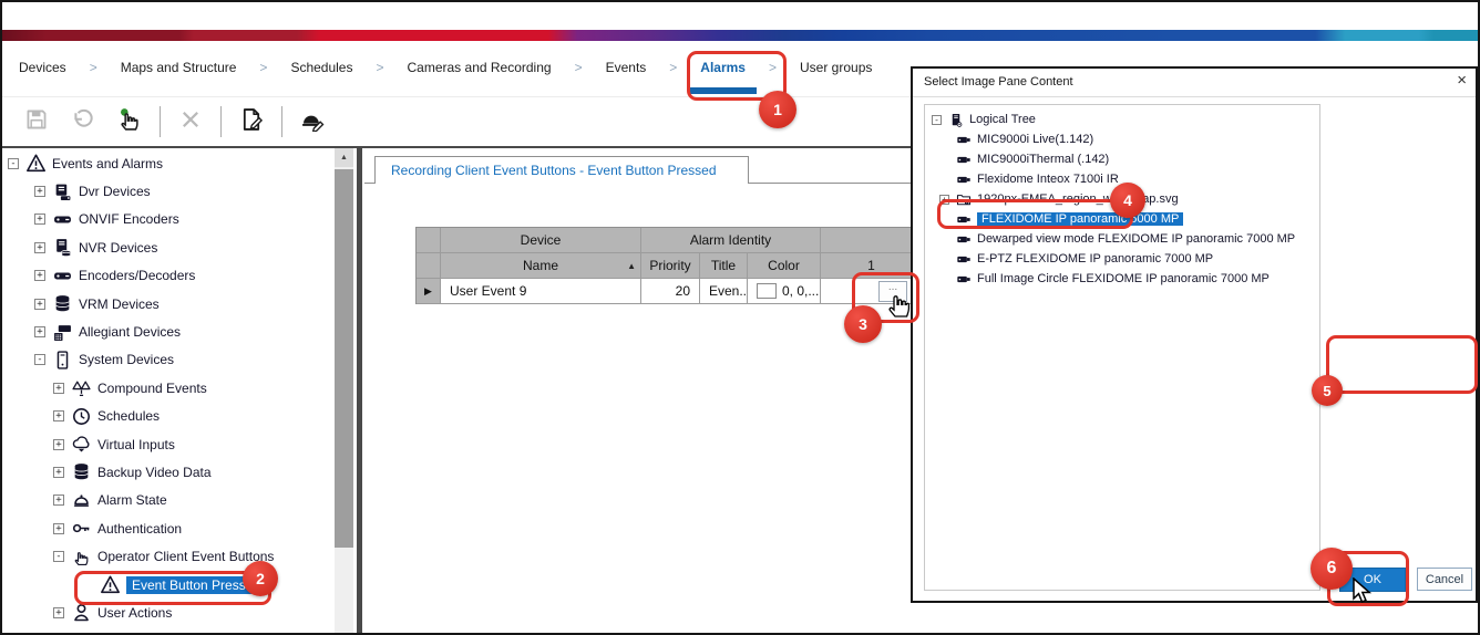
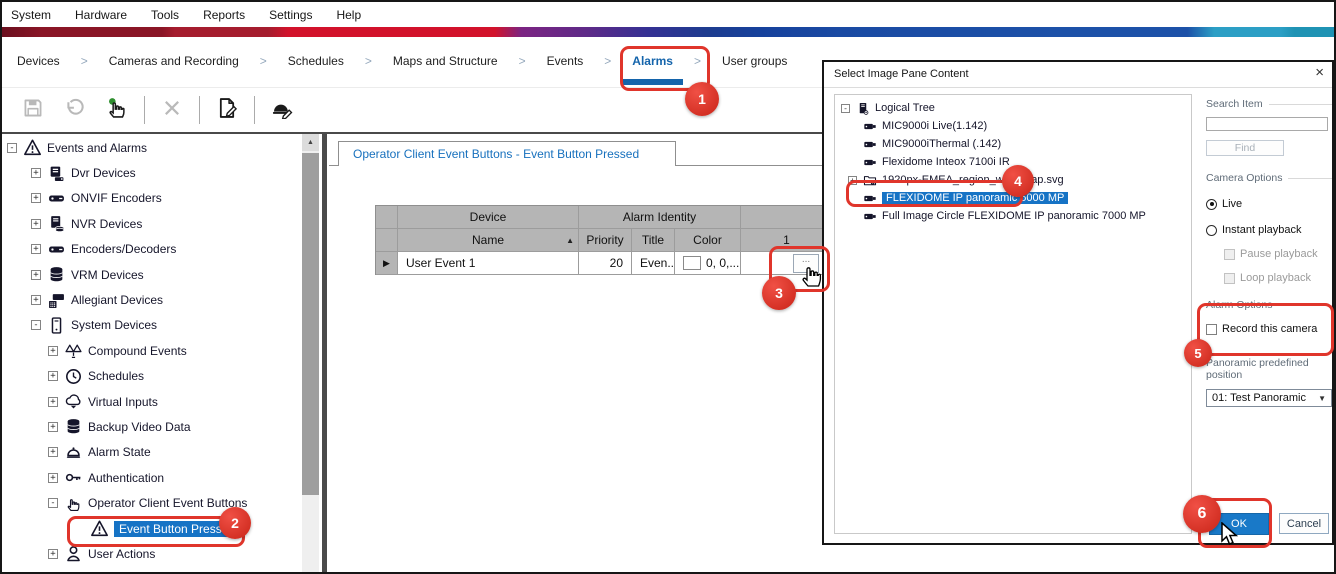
+ System
+ Hardware
+ Tools
+ Reports
+ Settings
+ Help
  Devices
  >
- Maps and Structure
+ Cameras and Recording
  >
  Schedules
  >
- Cameras and Recording
+ Maps and Structure
  >
  Events
  >
  Alarms
  >
  User groups
  -
  Events and Alarms
  +
  Dvr Devices
  +
  ONVIF Encoders
  +
  NVR Devices
  +
  Encoders/Decoders
  +
  VRM Devices
  +
  Allegiant Devices
  -
  System Devices
  +
  Compound Events
  +
  Schedules
  +
  Virtual Inputs
  +
  Backup Video Data
  +
  Alarm State
  +
  Authentication
  -
  Operator Client Event Buttons
  Event Button Press
  +
  User Actions
- Recording Client Event Buttons - Event Button Pressed
+ Operator Client Event Buttons - Event Button Pressed
  Device
  Alarm Identity
  Name
  ▲
  Priority
  Title
  Color
  1
  ▶
- User Event 9
+ User Event 1
  20
  Even..
  0, 0,...
  ...
  Select Image Pane Content
  ×
  -
  Logical Tree
  MIC9000i Live(1.142)
  MIC9000iThermal (.142)
  Flexidome Inteox 7100i IR
  +
  1920px-EMEA_region_wap.svg
  FLEXIDOME IP panoramic 5000 MP
- Dewarped view mode FLEXIDOME IP panoramic 7000 MP
- E-PTZ FLEXIDOME IP panoramic 7000 MP
  Full Image Circle FLEXIDOME IP panoramic 7000 MP
+ Search Item
+ Find
+ Camera Options
+ Live
+ Instant playback
+ Pause playback
+ Loop playback
+ Alarm Options
+ Record this camera
+ Panoramic predefined position
+ 01: Test Panoramic
+ ▼
  OK
  Cancel
  1
  2
  3
  4
  5
  6
